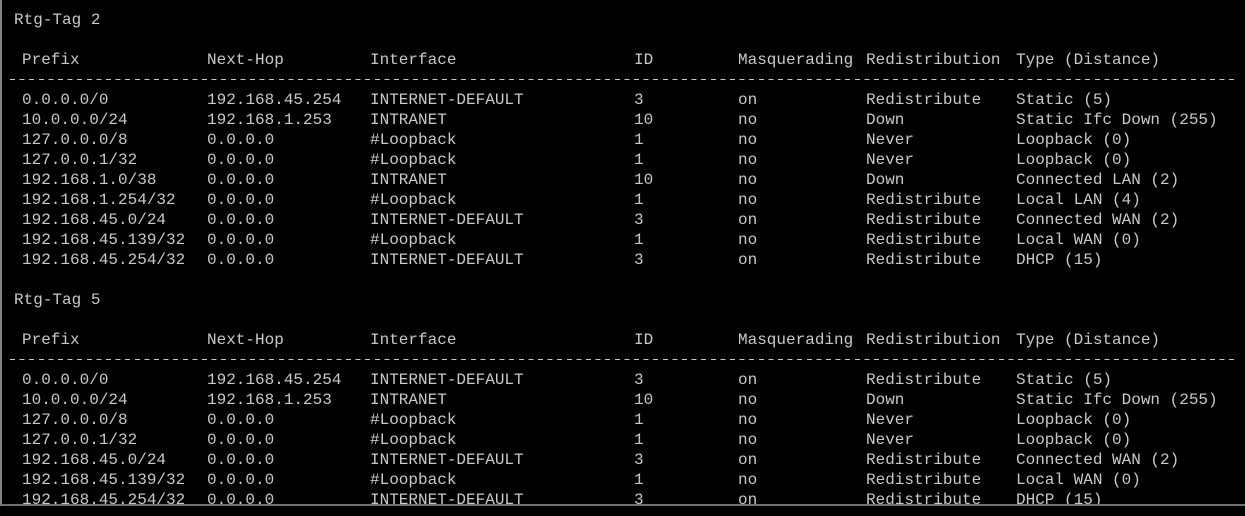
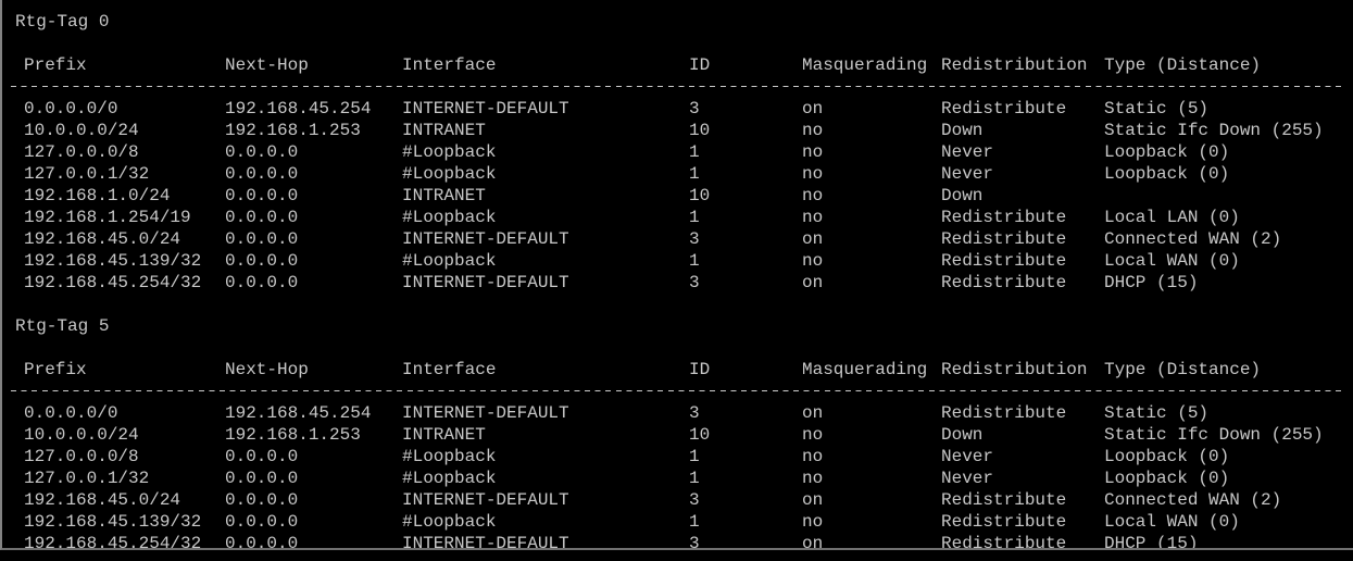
- Rtg-Tag 2
+ Rtg-Tag 0
  Prefix
  Next-Hop
  Interface
  ID
  Masquerading
  Redistribution
  Type (Distance)
  0.0.0.0/0
  192.168.45.254
  INTERNET-DEFAULT
  3
  on
  Redistribute
  Static (5)
  10.0.0.0/24
  192.168.1.253
  INTRANET
  10
  no
  Down
  Static Ifc Down (255)
  127.0.0.0/8
  0.0.0.0
  #Loopback
  1
  no
  Never
  Loopback (0)
  127.0.0.1/32
  0.0.0.0
  #Loopback
  1
  no
  Never
  Loopback (0)
- 192.168.1.0/38
+ 192.168.1.0/24
  0.0.0.0
  INTRANET
  10
  no
  Down
- Connected LAN (2)
- 192.168.1.254/32
+ 192.168.1.254/19
  0.0.0.0
  #Loopback
  1
  no
  Redistribute
- Local LAN (4)
+ Local LAN (0)
  192.168.45.0/24
  0.0.0.0
  INTERNET-DEFAULT
  3
  on
  Redistribute
  Connected WAN (2)
  192.168.45.139/32
  0.0.0.0
  #Loopback
  1
  no
  Redistribute
  Local WAN (0)
  192.168.45.254/32
  0.0.0.0
  INTERNET-DEFAULT
  3
  on
  Redistribute
  DHCP (15)
  Rtg-Tag 5
  Prefix
  Next-Hop
  Interface
  ID
  Masquerading
  Redistribution
  Type (Distance)
  0.0.0.0/0
  192.168.45.254
  INTERNET-DEFAULT
  3
  on
  Redistribute
  Static (5)
  10.0.0.0/24
  192.168.1.253
  INTRANET
  10
  no
  Down
  Static Ifc Down (255)
  127.0.0.0/8
  0.0.0.0
  #Loopback
  1
  no
  Never
  Loopback (0)
  127.0.0.1/32
  0.0.0.0
  #Loopback
  1
  no
  Never
  Loopback (0)
  192.168.45.0/24
  0.0.0.0
  INTERNET-DEFAULT
  3
  on
  Redistribute
  Connected WAN (2)
  192.168.45.139/32
  0.0.0.0
  #Loopback
  1
  no
  Redistribute
  Local WAN (0)
  192.168.45.254/32
  0.0.0.0
  INTERNET-DEFAULT
  3
  on
  Redistribute
  DHCP (15)
